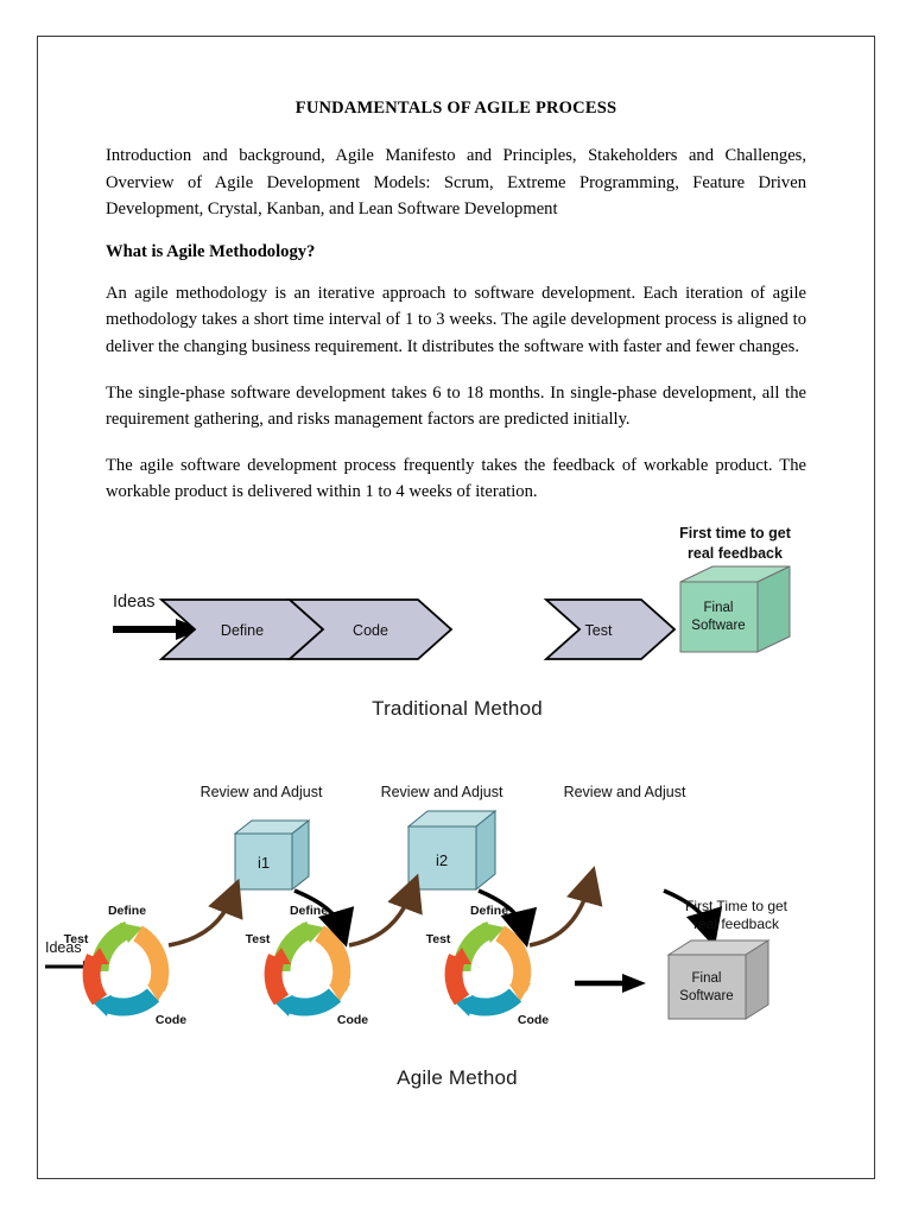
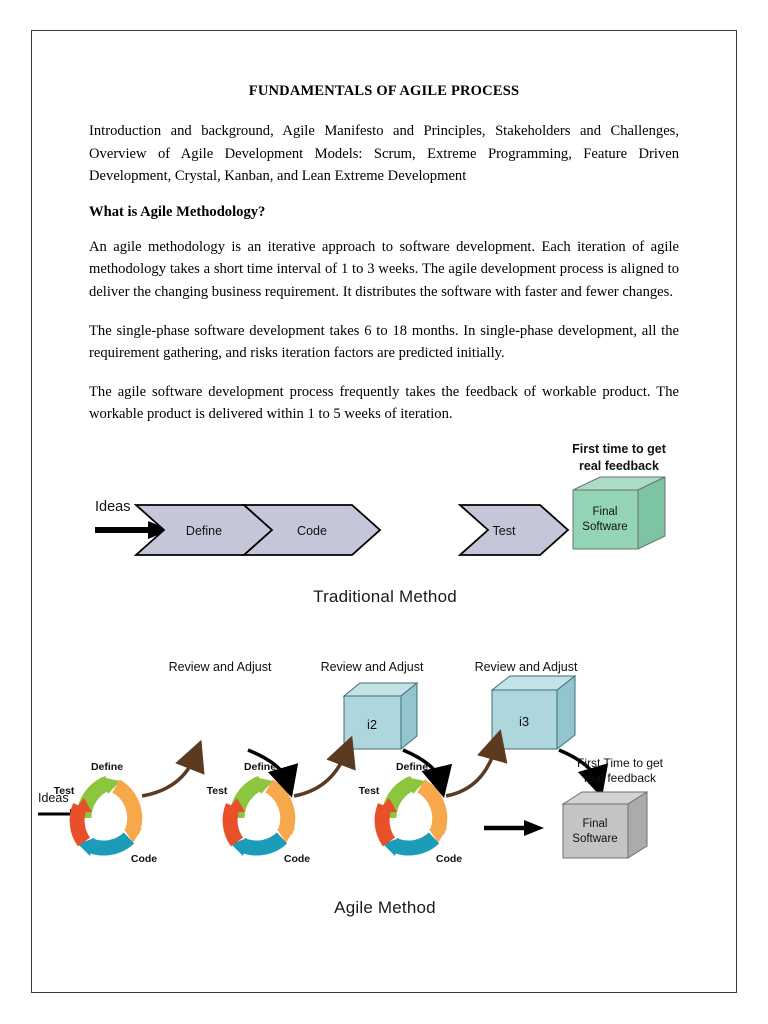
  FUNDAMENTALS OF AGILE PROCESS
- Introduction and background, Agile Manifesto and Principles, Stakeholders and Challenges, Overview of Agile Development Models: Scrum, Extreme Programming, Feature Driven Development, Crystal, Kanban, and Lean Software Development
+ Introduction and background, Agile Manifesto and Principles, Stakeholders and Challenges, Overview of Agile Development Models: Scrum, Extreme Programming, Feature Driven Development, Crystal, Kanban, and Lean Extreme Development
  What is Agile Methodology?
  An agile methodology is an iterative approach to software development. Each iteration of agile methodology takes a short time interval of 1 to 3 weeks. The agile development process is aligned to deliver the changing business requirement. It distributes the software with faster and fewer changes.
- The single-phase software development takes 6 to 18 months. In single-phase development, all the requirement gathering, and risks management factors are predicted initially.
+ The single-phase software development takes 6 to 18 months. In single-phase development, all the requirement gathering, and risks iteration factors are predicted initially.
- The agile software development process frequently takes the feedback of workable product. The workable product is delivered within 1 to 4 weeks of iteration.
+ The agile software development process frequently takes the feedback of workable product. The workable product is delivered within 1 to 5 weeks of iteration.
  Ideas
  Define
  Code
  Test
  First time to get
  real feedback
  Final
  Software
  Traditional Method
  Review and Adjust
  Review and Adjust
  Review and Adjust
- i1
  i2
+ i3
  Ideas
  Define
  Code
  Test
  Define
  Code
  Test
  Define
  Code
  Test
  First Time to get
  real feedback
  Final
  Software
  Agile Method
